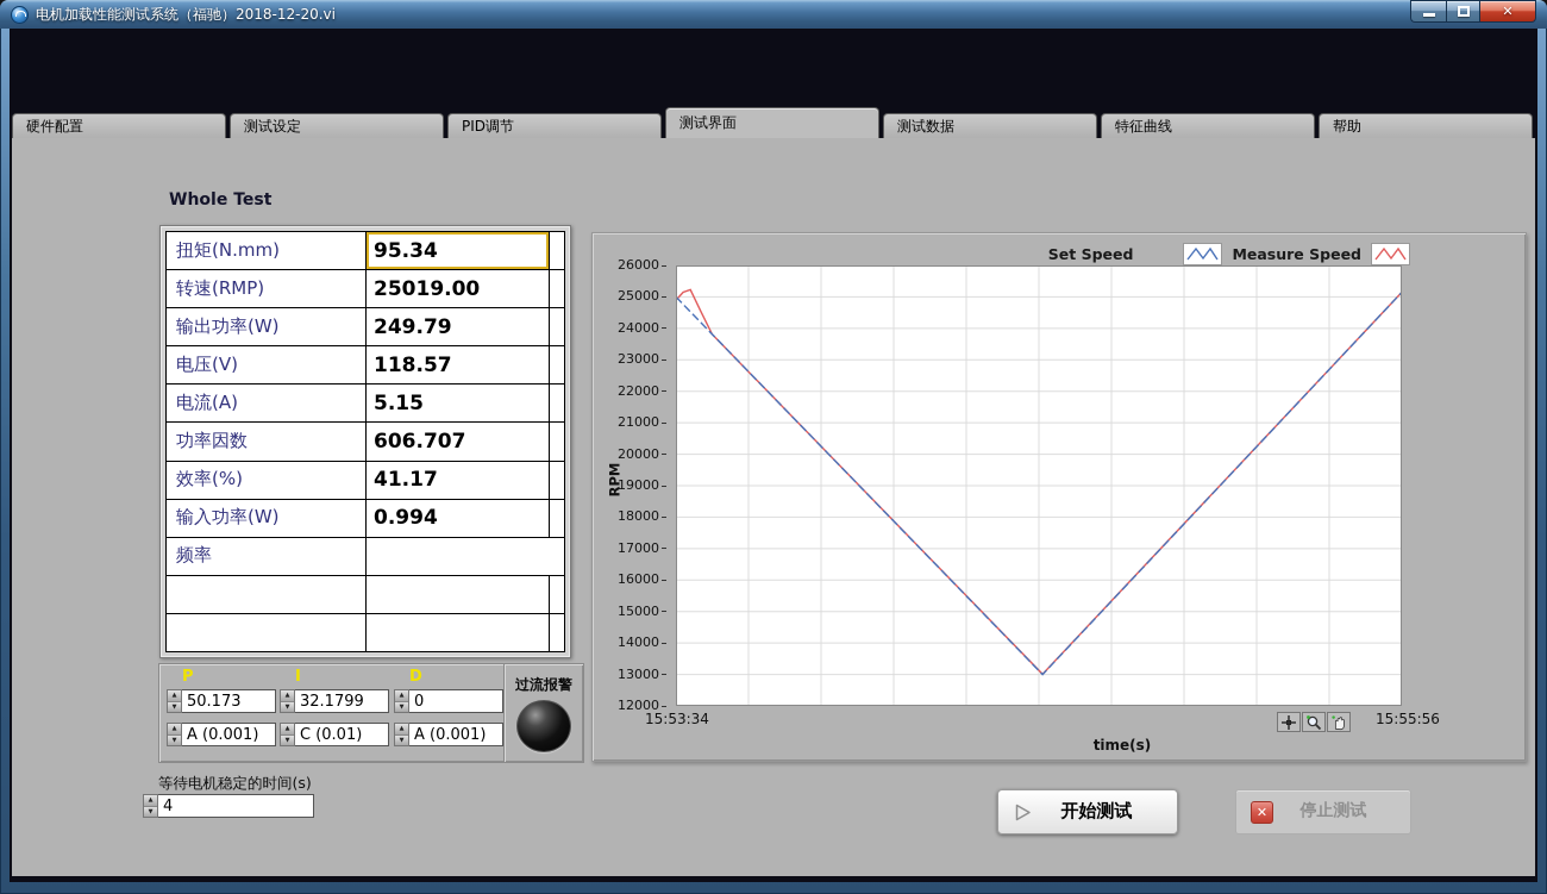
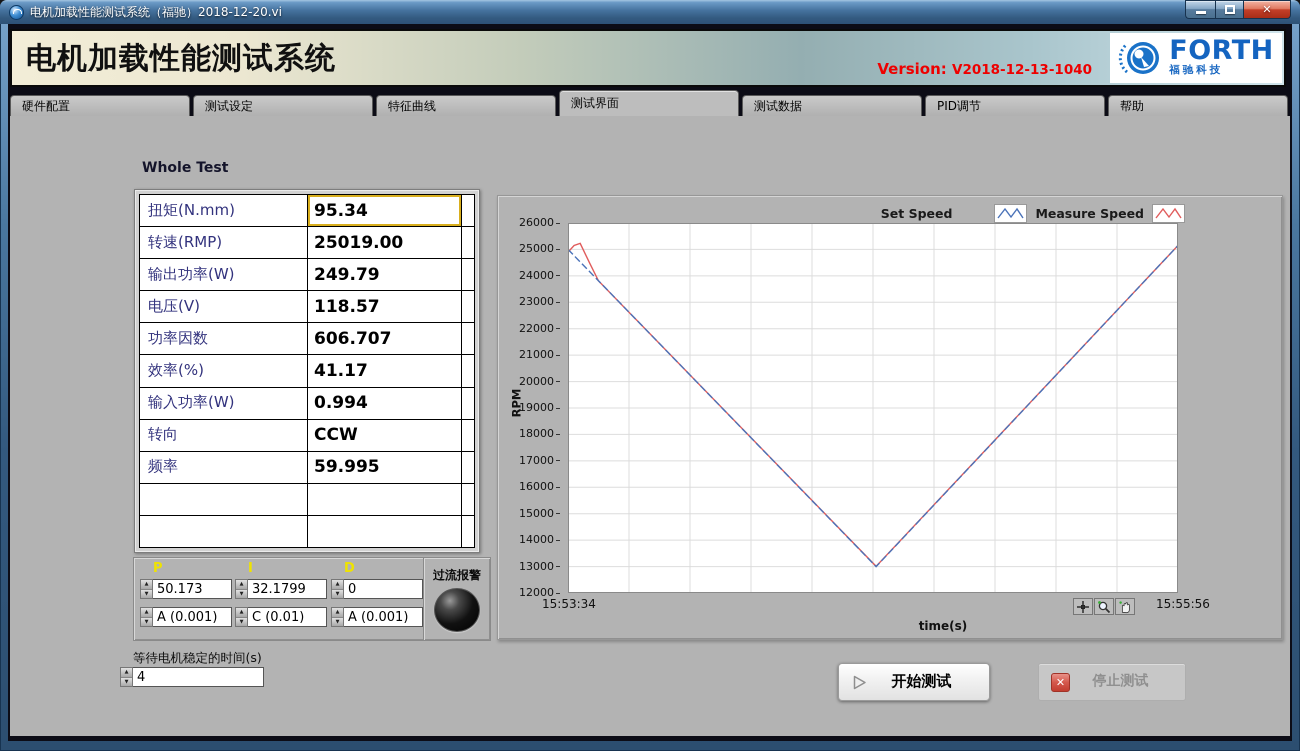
  电机加载性能测试系统（福驰）2018-12-20.vi
  ✕
+ 电机加载性能测试系统
+ Version: V2018-12-13-1040
+ FORTH
+ 福驰科技
  硬件配置
  测试设定
- PID调节
+ 特征曲线
  测试界面
  测试数据
- 特征曲线
+ PID调节
  帮助
  Whole Test
  扭矩(N.mm)
  95.34
  转速(RMP)
  25019.00
  输出功率(W)
  249.79
  电压(V)
  118.57
- 电流(A)
- 5.15
  功率因数
  606.707
  效率(%)
  41.17
  输入功率(W)
  0.994
+ 转向
+ CCW
  频率
+ 59.995
  P
  50.173
  A (0.001)
  I
  32.1799
  C (0.01)
  D
  0
  A (0.001)
  过流报警
  Set Speed
  Measure Speed
  26000
  25000
  24000
  23000
  22000
  21000
  20000
  19000
  18000
  17000
  16000
  15000
  14000
  13000
  12000
  15:53:34
  15:55:56
  time(s)
  等待电机稳定的时间(s)
  4
  开始测试
  ✕
  停止测试
